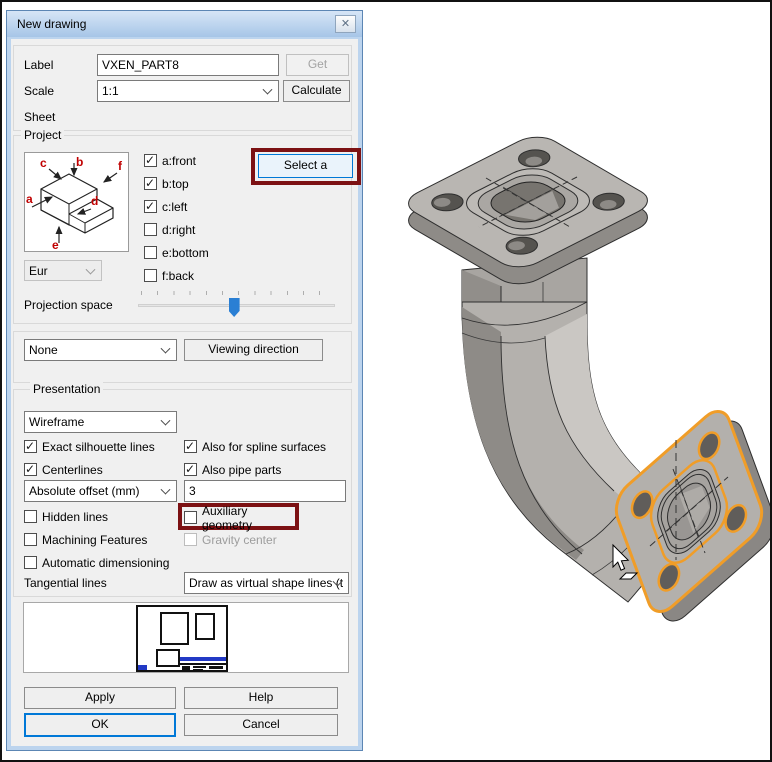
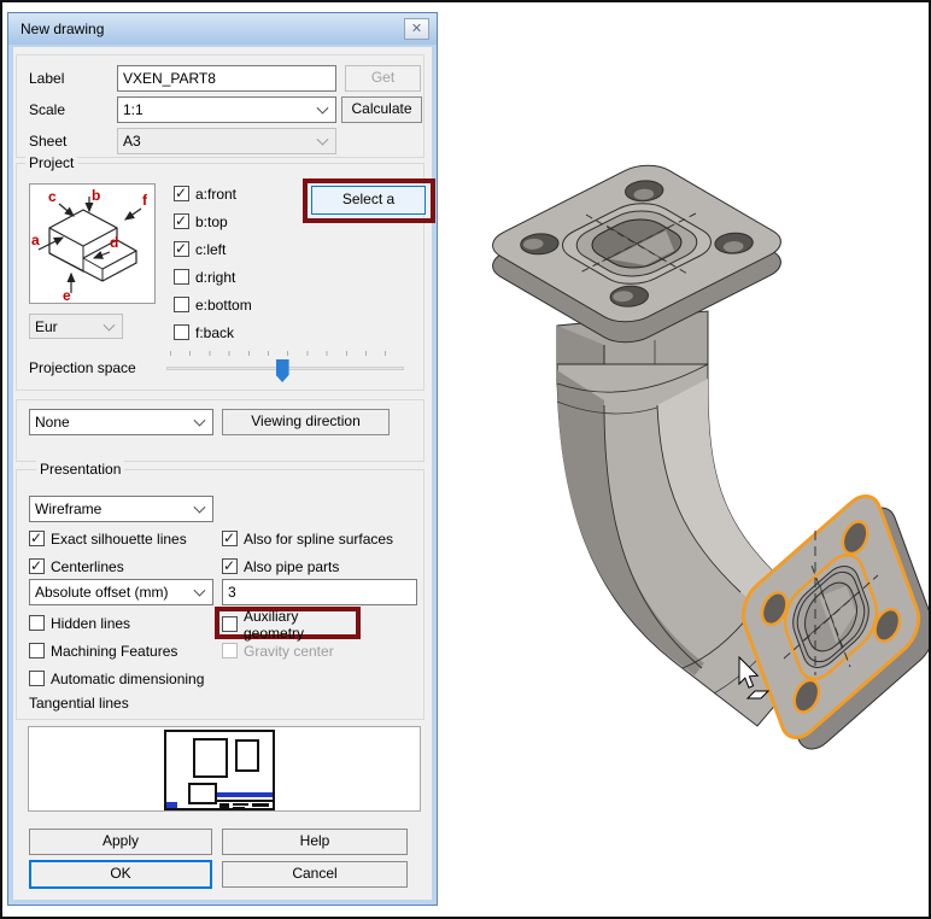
  New drawing
  ✕
  Label
  VXEN_PART8
  Get
  Scale
  1:1
  Calculate
  Sheet
+ A3
  Project
  c
  b
  f
  a
  d
  e
  Eur
  a:front
  b:top
  c:left
  d:right
  e:bottom
  f:back
  Select a
  Projection space
  None
  Viewing direction
  Presentation
  Wireframe
  Exact silhouette lines
  Also for spline surfaces
  Centerlines
  Also pipe parts
  Absolute offset (mm)
  3
  Hidden lines
  Auxiliary geometry
  Machining Features
  Gravity center
  Automatic dimensioning
  Tangential lines
- Draw as virtual shape lines (t
  Apply
  Help
  OK
  Cancel
